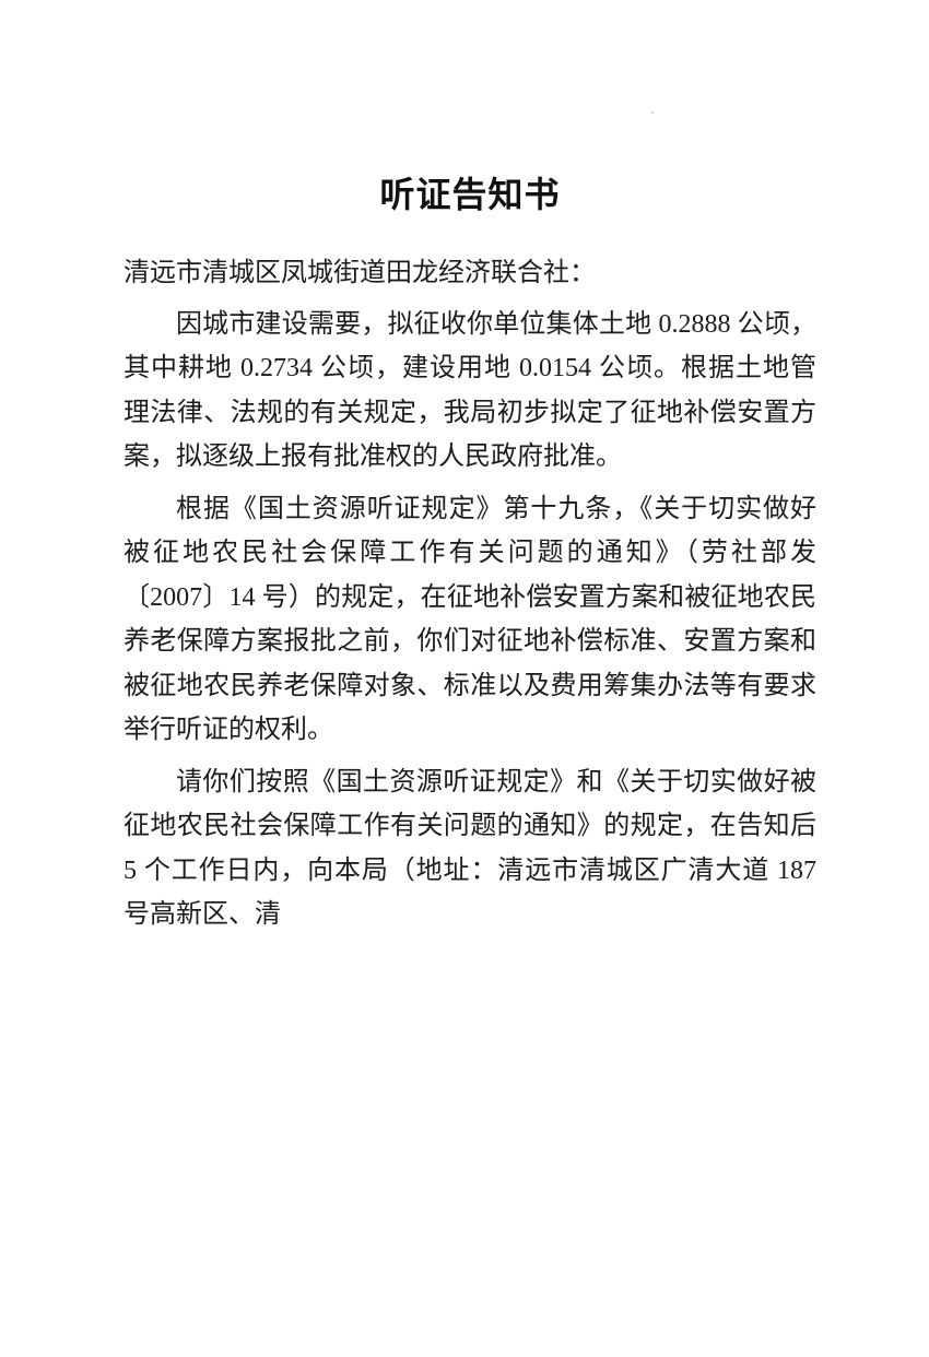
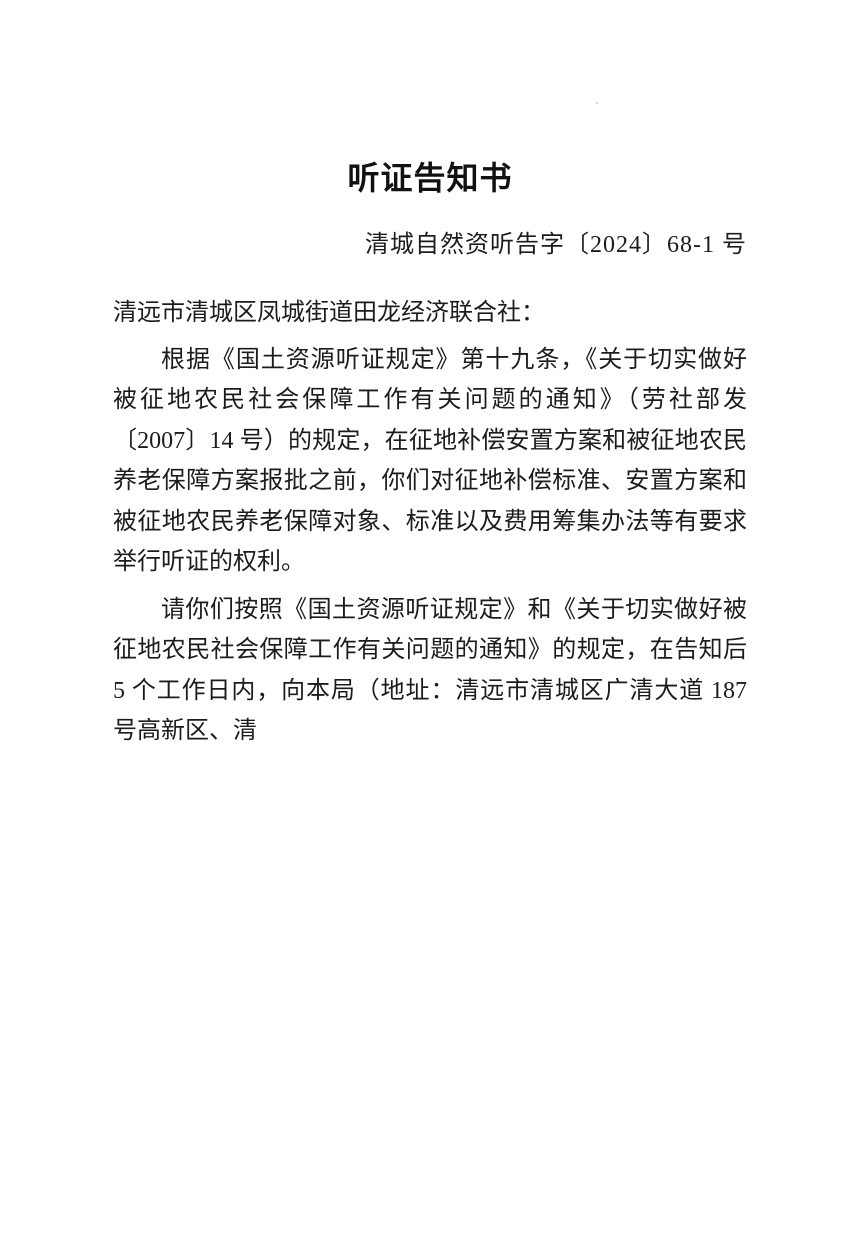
  听证告知书
+ 清城自然资听告字〔2024〕68-1 号
  清远市清城区凤城街道田龙经济联合社：
- 因城市建设需要，拟征收你单位集体土地 0.2888 公顷，其中耕地 0.2734 公顷，建设用地 0.0154 公顷。根据土地管理法律、法规的有关规定，我局初步拟定了征地补偿安置方案，拟逐级上报有批准权的人民政府批准。
  根据《国土资源听证规定》第十九条，《关于切实做好被征地农民社会保障工作有关问题的通知》（劳社部发〔2007〕14 号）的规定，在征地补偿安置方案和被征地农民养老保障方案报批之前，你们对征地补偿标准、安置方案和被征地农民养老保障对象、标准以及费用筹集办法等有要求举行听证的权利。
  请你们按照《国土资源听证规定》和《关于切实做好被征地农民社会保障工作有关问题的通知》的规定，在告知后 5 个工作日内，向本局（地址：清远市清城区广清大道 187 号高新区、清
